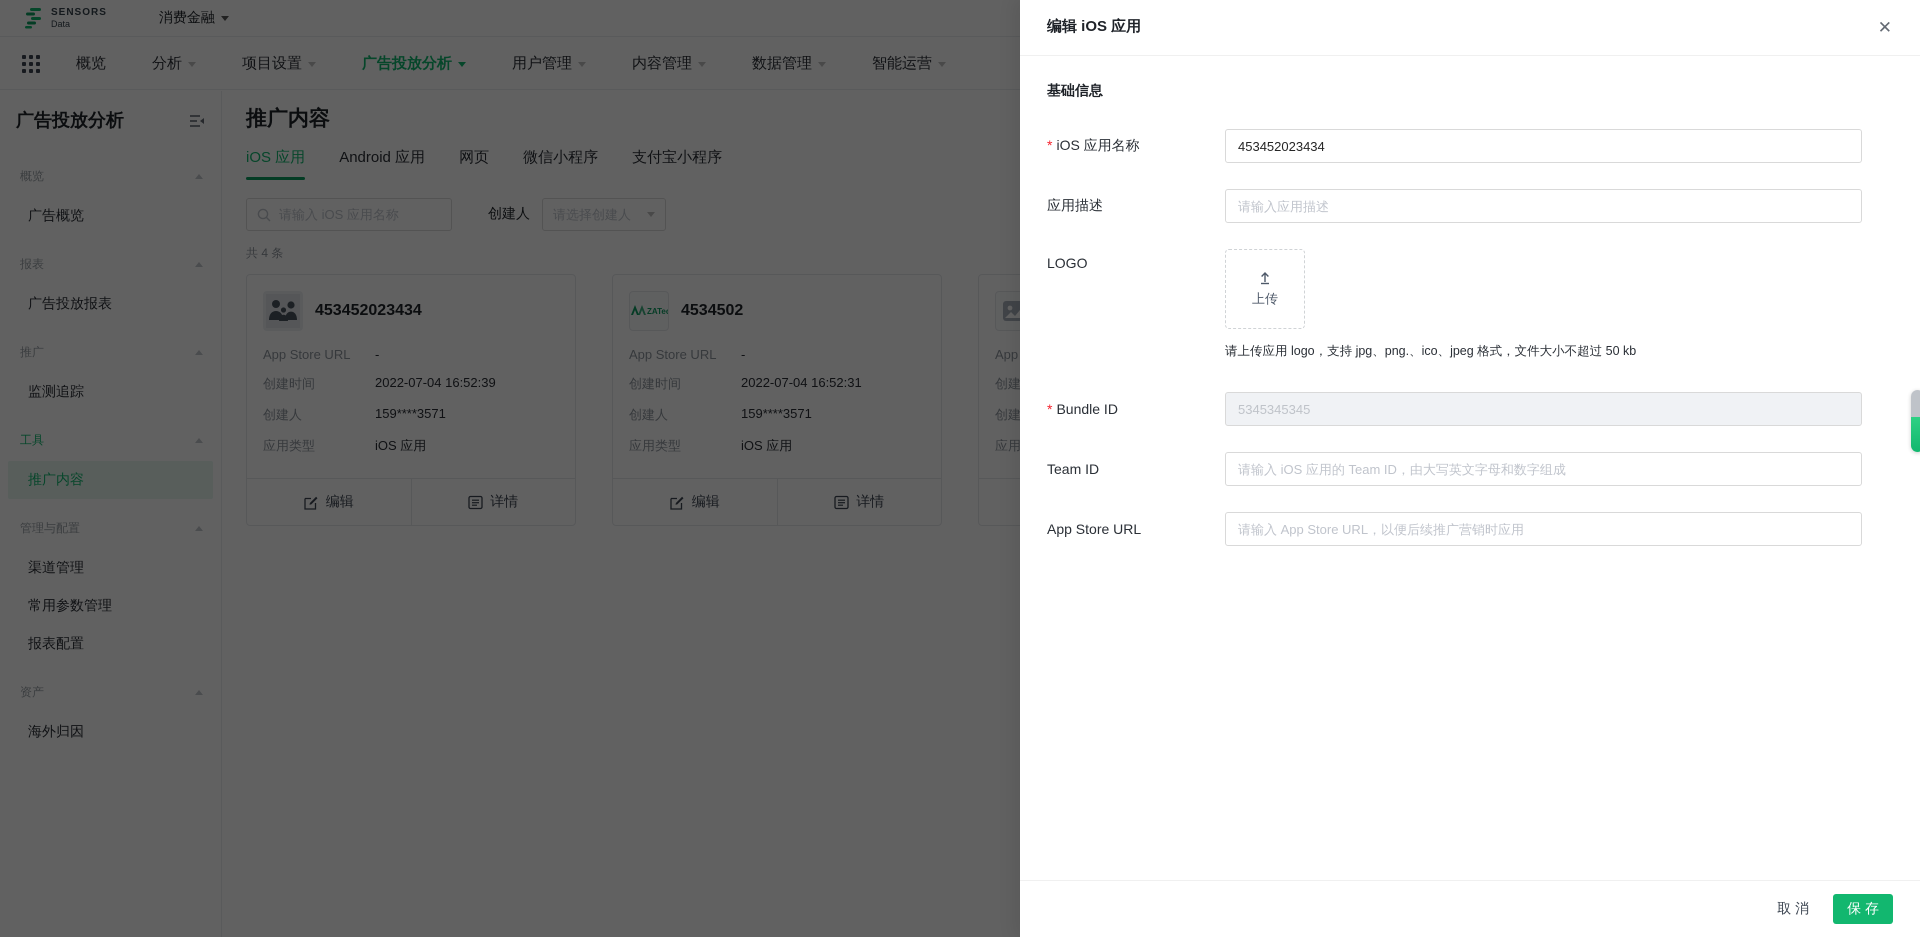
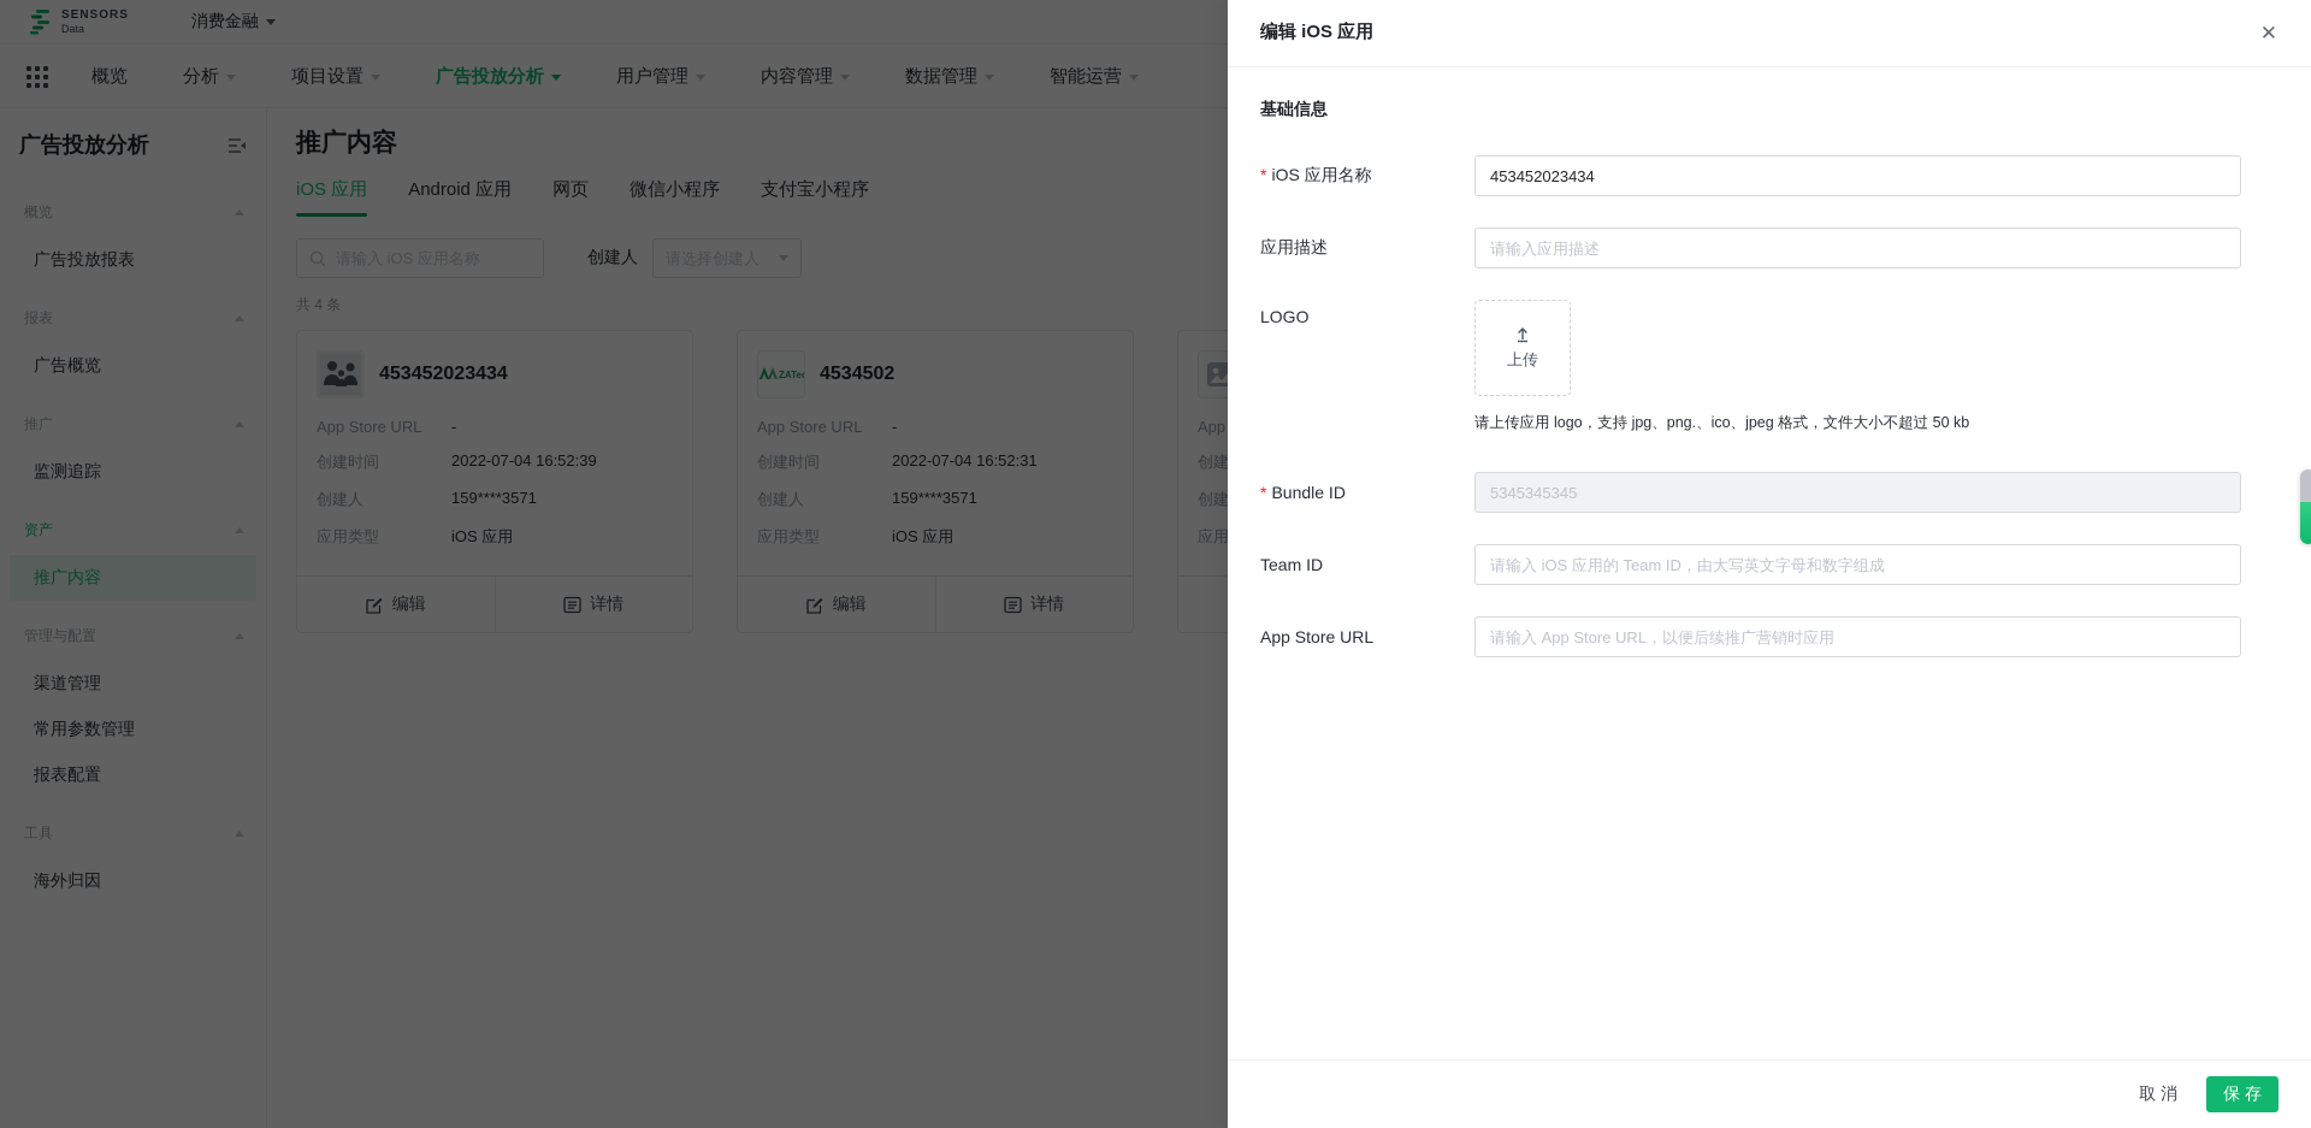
  SENSORS
  Data
  消费金融
  概览
  分析
  项目设置
  广告投放分析
  用户管理
  内容管理
  数据管理
  智能运营
  广告投放分析
  概览
- 广告概览
+ 广告投放报表
  报表
- 广告投放报表
+ 广告概览
  推广
  监测追踪
- 工具
+ 资产
  推广内容
  管理与配置
  渠道管理
  常用参数管理
  报表配置
- 资产
+ 工具
  海外归因
  推广内容
  iOS 应用
  Android 应用
  网页
  微信小程序
  支付宝小程序
  请输入 iOS 应用名称
  创建人
  请选择创建人
  共 4 条
  453452023434
  App Store URL
  -
  创建时间
  2022-07-04 16:52:39
  创建人
  159****3571
  应用类型
  iOS 应用
  编辑
  详情
  4534502
  App Store URL
  -
  创建时间
  2022-07-04 16:52:31
  创建人
  159****3571
  应用类型
  iOS 应用
  编辑
  详情
  编辑 iOS 应用
  ✕
  基础信息
  * iOS 应用名称
  453452023434
  应用描述
  请输入应用描述
  LOGO
  上传
  请上传应用 logo，支持 jpg、png.、ico、jpeg 格式，文件大小不超过 50 kb
  * Bundle ID
  5345345345
  Team ID
  请输入 iOS 应用的 Team ID，由大写英文字母和数字组成
  App Store URL
  请输入 App Store URL，以便后续推广营销时应用
  取 消
  保 存
